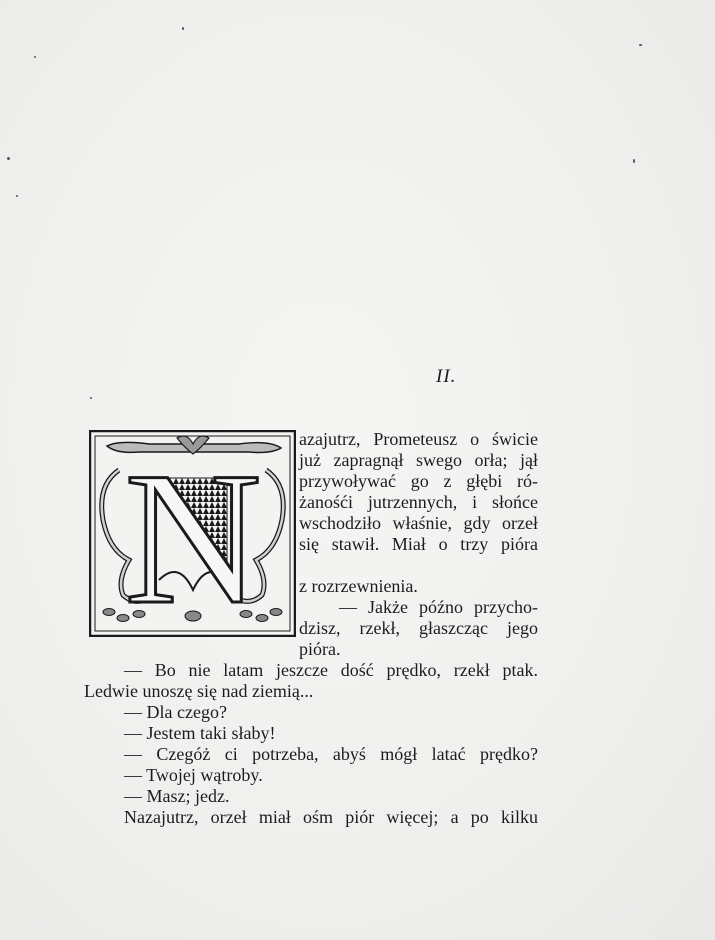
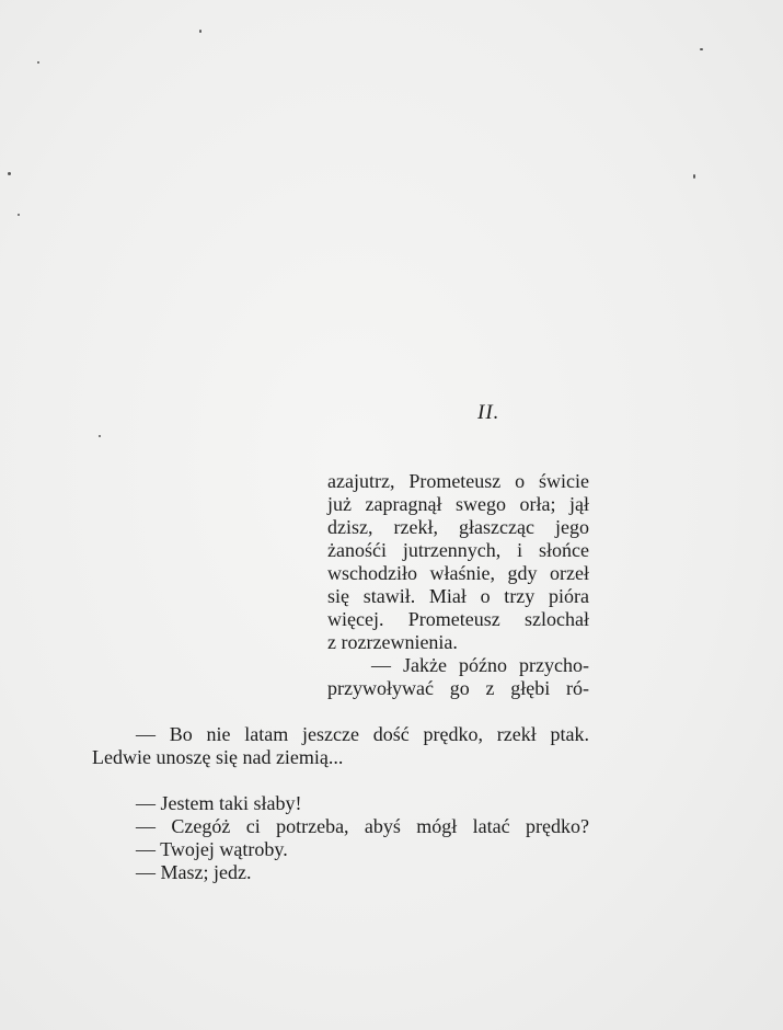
  II.
- N
  azajutrz, Prometeusz o świcie
  już zapragnął swego orła; jął
- przywoływać go z głębi ró-
+ dzisz, rzekł, głaszcząc jego
  żanośći jutrzennych, i słońce
  wschodziło właśnie, gdy orzeł
  się stawił. Miał o trzy pióra
+ więcej. Prometeusz szlochał
  z rozrzewnienia.
  — Jakże późno przycho-
- dzisz, rzekł, głaszcząc jego
+ przywoływać go z głębi ró-
- pióra.
  — Bo nie latam jeszcze dość prędko, rzekł ptak.
  Ledwie unoszę się nad ziemią...
- — Dla czego?
  — Jestem taki słaby!
  — Czegóż ci potrzeba, abyś mógł latać prędko?
  — Twojej wątroby.
  — Masz; jedz.
- Nazajutrz, orzeł miał ośm piór więcej; a po kilku
